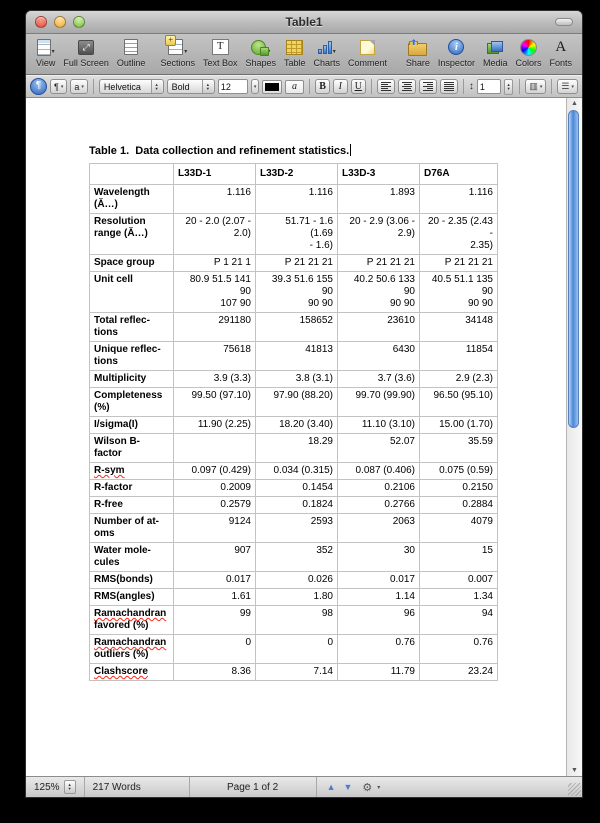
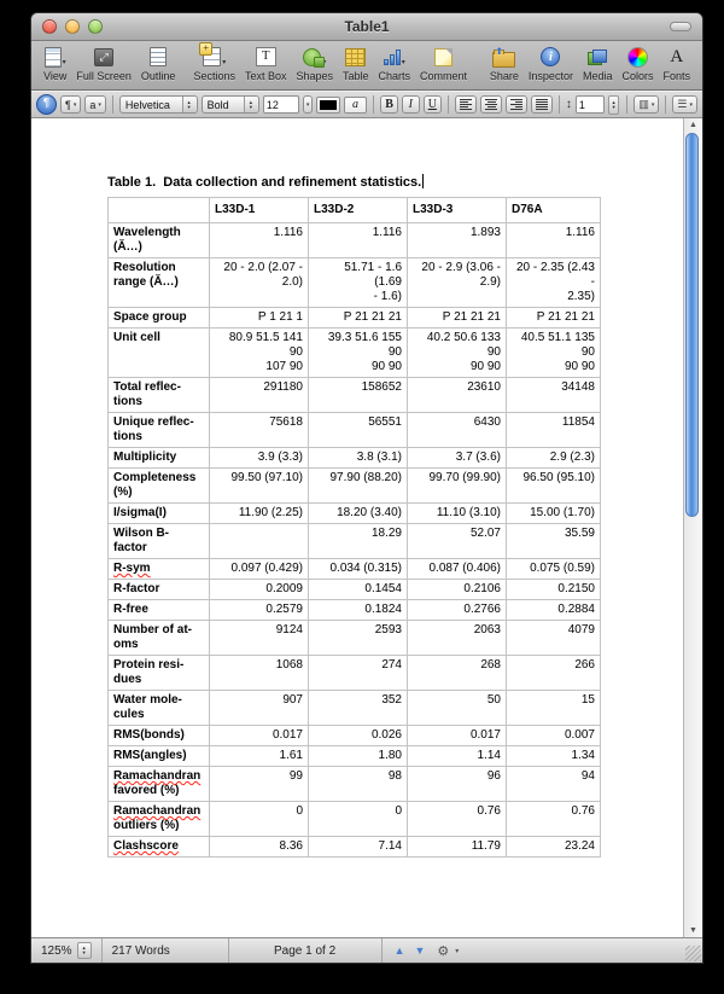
  Table1
  View
  ⤢
  Full Screen
  Outline
  Sections
  T
  Text Box
  Shapes
  Table
  Charts
  Comment
  Share
  i
  Inspector
  Media
  Colors
  A
  Fonts
  ¶
  ¶
  a
  Helvetica
  Bold
  12
  a
  B
  I
  U
  ↕
  1
  ▥
  ☰
  Table 1. Data collection and refinement statistics.
  L33D-1
  L33D-2
  L33D-3
  D76A
  Wavelength
  (Ă…)
  1.116
  1.116
  1.893
  1.116
  Resolution
  range (Ă…)
  20 - 2.0 (2.07 -
  2.0)
  51.71 - 1.6 (1.69
  - 1.6)
  20 - 2.9 (3.06 -
  2.9)
  20 - 2.35 (2.43 -
  2.35)
  Space group
  P 1 21 1
  P 21 21 21
  P 21 21 21
  P 21 21 21
  Unit cell
  80.9 51.5 141 90
  107 90
  39.3 51.6 155 90
  90 90
  40.2 50.6 133 90
  90 90
  40.5 51.1 135 90
  90 90
  Total reflec-
  tions
  291180
  158652
  23610
  34148
  Unique reflec-
  tions
  75618
- 41813
+ 56551
  6430
  11854
  Multiplicity
  3.9 (3.3)
  3.8 (3.1)
  3.7 (3.6)
  2.9 (2.3)
  Completeness
  (%)
  99.50 (97.10)
  97.90 (88.20)
  99.70 (99.90)
  96.50 (95.10)
  I/sigma(I)
  11.90 (2.25)
  18.20 (3.40)
  11.10 (3.10)
  15.00 (1.70)
  Wilson B-
  factor
  18.29
  52.07
  35.59
  R-sym
  0.097 (0.429)
  0.034 (0.315)
  0.087 (0.406)
  0.075 (0.59)
  R-factor
  0.2009
  0.1454
  0.2106
  0.2150
  R-free
  0.2579
  0.1824
  0.2766
  0.2884
  Number of at-
  oms
  9124
  2593
  2063
  4079
+ Protein resi-
+ dues
+ 1068
+ 274
+ 268
+ 266
  Water mole-
  cules
  907
  352
- 30
+ 50
  15
  RMS(bonds)
  0.017
  0.026
  0.017
  0.007
  RMS(angles)
  1.61
  1.80
  1.14
  1.34
  Ramachandran
  favored (%)
  99
  98
  96
  94
  Ramachandran
  outliers (%)
  0
  0
  0.76
  0.76
  Clashscore
  8.36
  7.14
  11.79
  23.24
  125%
  217 Words
  Page 1 of 2
  ▲
  ▼
  ⚙
